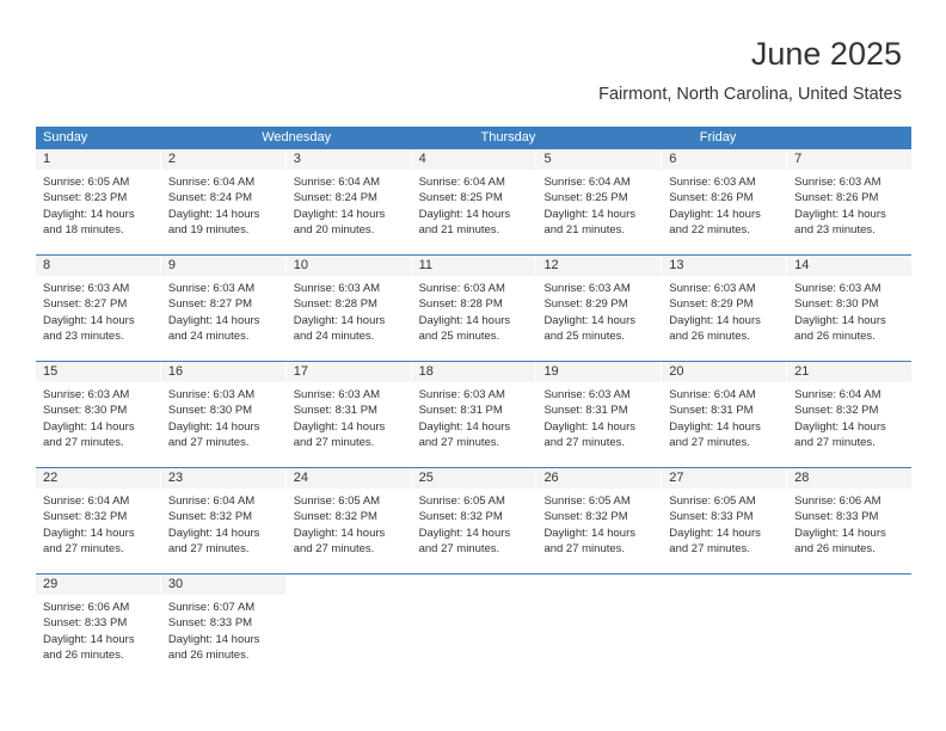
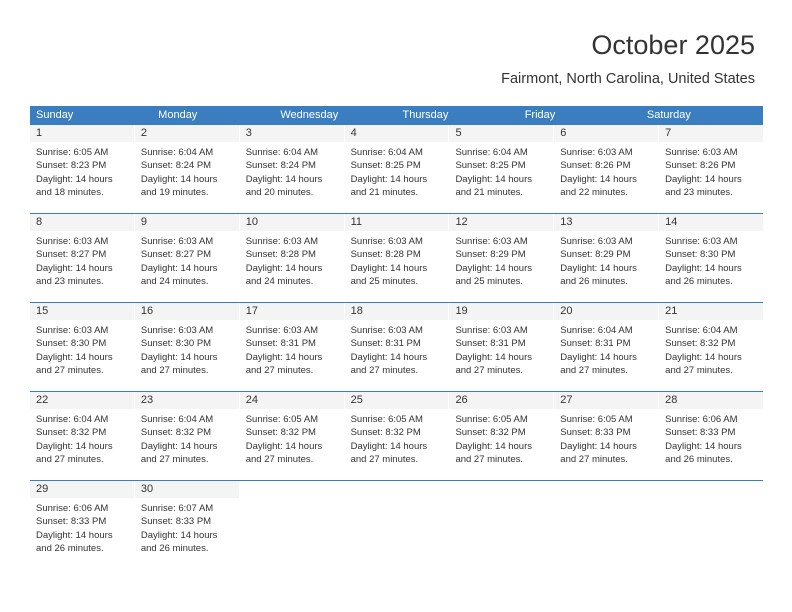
- June 2025
+ October 2025
  Fairmont, North Carolina, United States
  Sunday
+ Monday
  Wednesday
  Thursday
  Friday
+ Saturday
  1
  Sunrise: 6:05 AM
  Sunset: 8:23 PM
  Daylight: 14 hours
  and 18 minutes.
  2
  Sunrise: 6:04 AM
  Sunset: 8:24 PM
  Daylight: 14 hours
  and 19 minutes.
  3
  Sunrise: 6:04 AM
  Sunset: 8:24 PM
  Daylight: 14 hours
  and 20 minutes.
  4
  Sunrise: 6:04 AM
  Sunset: 8:25 PM
  Daylight: 14 hours
  and 21 minutes.
  5
  Sunrise: 6:04 AM
  Sunset: 8:25 PM
  Daylight: 14 hours
  and 21 minutes.
  6
  Sunrise: 6:03 AM
  Sunset: 8:26 PM
  Daylight: 14 hours
  and 22 minutes.
  7
  Sunrise: 6:03 AM
  Sunset: 8:26 PM
  Daylight: 14 hours
  and 23 minutes.
  8
  Sunrise: 6:03 AM
  Sunset: 8:27 PM
  Daylight: 14 hours
  and 23 minutes.
  9
  Sunrise: 6:03 AM
  Sunset: 8:27 PM
  Daylight: 14 hours
  and 24 minutes.
  10
  Sunrise: 6:03 AM
  Sunset: 8:28 PM
  Daylight: 14 hours
  and 24 minutes.
  11
  Sunrise: 6:03 AM
  Sunset: 8:28 PM
  Daylight: 14 hours
  and 25 minutes.
  12
  Sunrise: 6:03 AM
  Sunset: 8:29 PM
  Daylight: 14 hours
  and 25 minutes.
  13
  Sunrise: 6:03 AM
  Sunset: 8:29 PM
  Daylight: 14 hours
  and 26 minutes.
  14
  Sunrise: 6:03 AM
  Sunset: 8:30 PM
  Daylight: 14 hours
  and 26 minutes.
  15
  Sunrise: 6:03 AM
  Sunset: 8:30 PM
  Daylight: 14 hours
  and 27 minutes.
  16
  Sunrise: 6:03 AM
  Sunset: 8:30 PM
  Daylight: 14 hours
  and 27 minutes.
  17
  Sunrise: 6:03 AM
  Sunset: 8:31 PM
  Daylight: 14 hours
  and 27 minutes.
  18
  Sunrise: 6:03 AM
  Sunset: 8:31 PM
  Daylight: 14 hours
  and 27 minutes.
  19
  Sunrise: 6:03 AM
  Sunset: 8:31 PM
  Daylight: 14 hours
  and 27 minutes.
  20
  Sunrise: 6:04 AM
  Sunset: 8:31 PM
  Daylight: 14 hours
  and 27 minutes.
  21
  Sunrise: 6:04 AM
  Sunset: 8:32 PM
  Daylight: 14 hours
  and 27 minutes.
  22
  Sunrise: 6:04 AM
  Sunset: 8:32 PM
  Daylight: 14 hours
  and 27 minutes.
  23
  Sunrise: 6:04 AM
  Sunset: 8:32 PM
  Daylight: 14 hours
  and 27 minutes.
  24
  Sunrise: 6:05 AM
  Sunset: 8:32 PM
  Daylight: 14 hours
  and 27 minutes.
  25
  Sunrise: 6:05 AM
  Sunset: 8:32 PM
  Daylight: 14 hours
  and 27 minutes.
  26
  Sunrise: 6:05 AM
  Sunset: 8:32 PM
  Daylight: 14 hours
  and 27 minutes.
  27
  Sunrise: 6:05 AM
  Sunset: 8:33 PM
  Daylight: 14 hours
  and 27 minutes.
  28
  Sunrise: 6:06 AM
  Sunset: 8:33 PM
  Daylight: 14 hours
  and 26 minutes.
  29
  Sunrise: 6:06 AM
  Sunset: 8:33 PM
  Daylight: 14 hours
  and 26 minutes.
  30
  Sunrise: 6:07 AM
  Sunset: 8:33 PM
  Daylight: 14 hours
  and 26 minutes.
